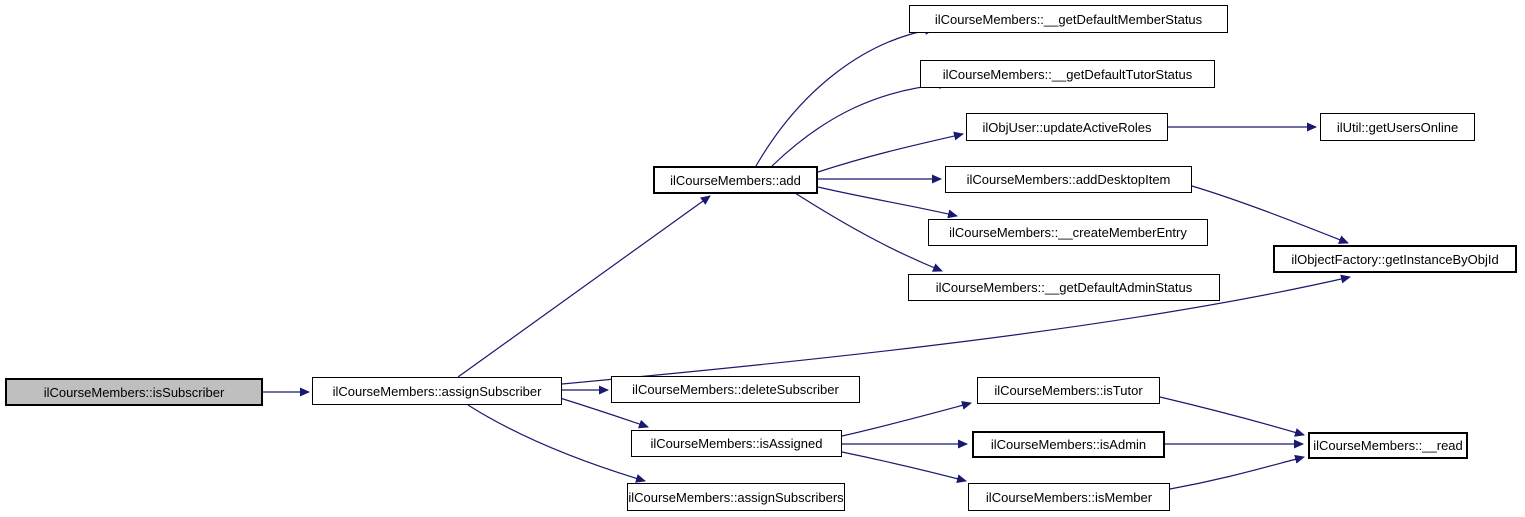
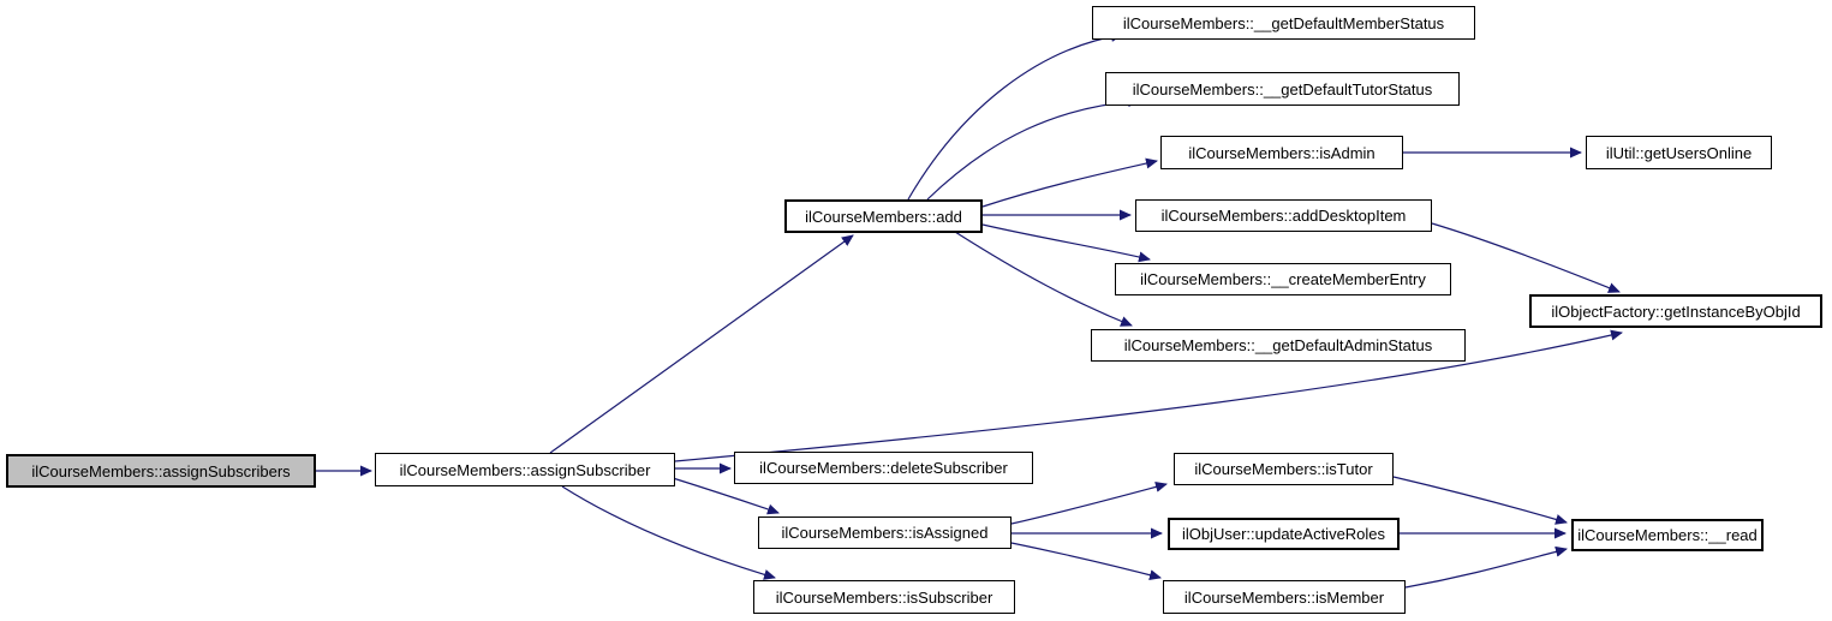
- ilCourseMembers::isSubscriber
+ ilCourseMembers::assignSubscribers
  ilCourseMembers::assignSubscriber
  ilCourseMembers::add
  ilCourseMembers::__getDefaultMemberStatus
  ilCourseMembers::__getDefaultTutorStatus
- ilObjUser::updateActiveRoles
+ ilCourseMembers::isAdmin
  ilUtil::getUsersOnline
  ilCourseMembers::addDesktopItem
  ilCourseMembers::__createMemberEntry
  ilCourseMembers::__getDefaultAdminStatus
  ilObjectFactory::getInstanceByObjId
  ilCourseMembers::deleteSubscriber
  ilCourseMembers::isAssigned
- ilCourseMembers::assignSubscribers
+ ilCourseMembers::isSubscriber
  ilCourseMembers::isTutor
- ilCourseMembers::isAdmin
+ ilObjUser::updateActiveRoles
  ilCourseMembers::isMember
  ilCourseMembers::__read
